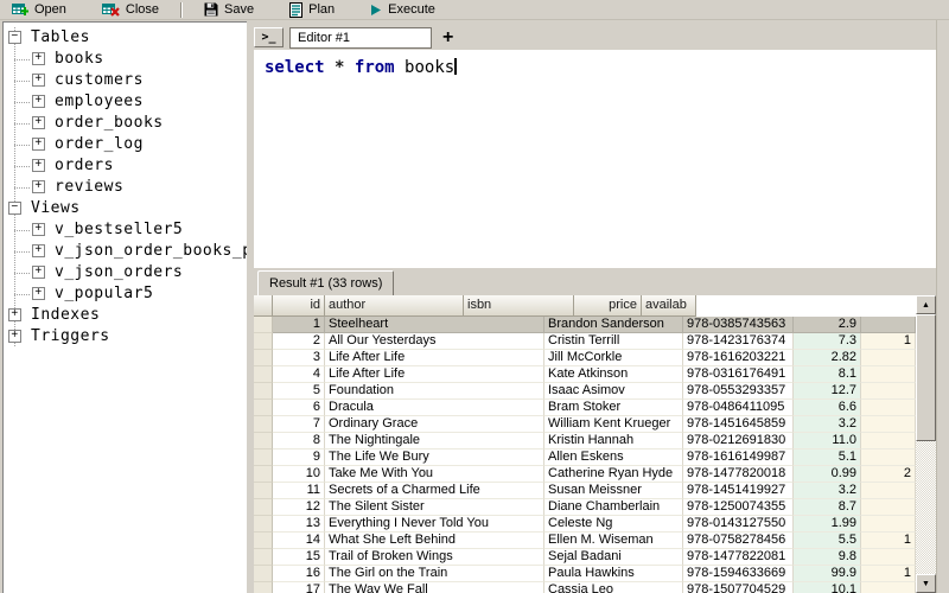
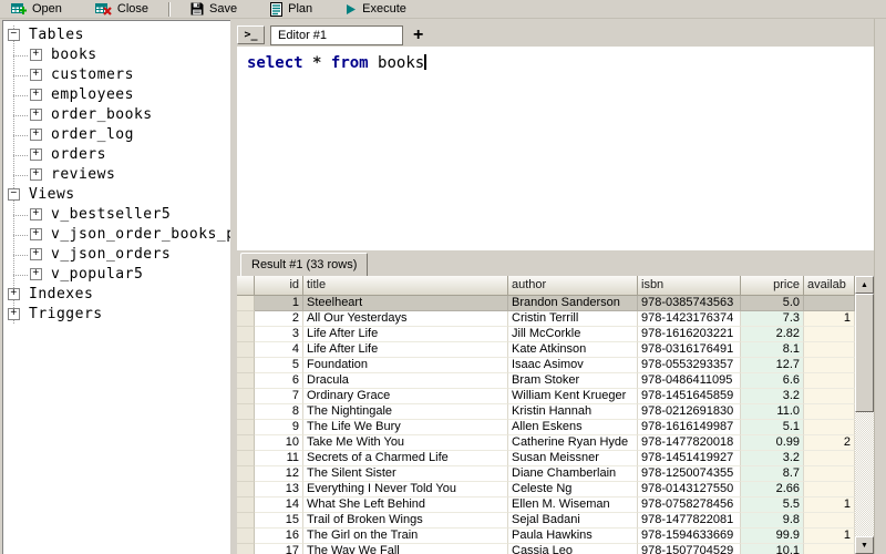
  Open
  Close
  Save
  Plan
  Execute
  −
  Tables
  +
  books
  +
  customers
  +
  employees
  +
  order_books
  +
  order_log
  +
  orders
  +
  reviews
  −
  Views
  +
  v_bestseller5
  +
  v_json_order_books_
  +
  v_json_orders
  +
  v_popular5
  +
  Indexes
  +
  Triggers
  >_
  Editor #1
  +
  select * from books
  Result #1 (33 rows)
  id
+ title
  author
  isbn
  price
  availab
  1
  Steelheart
  Brandon Sanderson
  978-0385743563
- 2.9
+ 5.0
  2
  All Our Yesterdays
  Cristin Terrill
  978-1423176374
  7.3
  1
  3
  Life After Life
  Jill McCorkle
  978-1616203221
  2.82
  4
  Life After Life
  Kate Atkinson
  978-0316176491
  8.1
  5
  Foundation
  Isaac Asimov
  978-0553293357
  12.7
  6
  Dracula
  Bram Stoker
  978-0486411095
  6.6
  7
  Ordinary Grace
  William Kent Krueger
  978-1451645859
  3.2
  8
  The Nightingale
  Kristin Hannah
  978-0212691830
  11.0
  9
  The Life We Bury
  Allen Eskens
  978-1616149987
  5.1
  10
  Take Me With You
  Catherine Ryan Hyde
  978-1477820018
  0.99
  2
  11
  Secrets of a Charmed Life
  Susan Meissner
  978-1451419927
  3.2
  12
  The Silent Sister
  Diane Chamberlain
  978-1250074355
  8.7
  13
  Everything I Never Told You
  Celeste Ng
  978-0143127550
- 1.99
+ 2.66
  14
  What She Left Behind
  Ellen M. Wiseman
  978-0758278456
  5.5
  1
  15
  Trail of Broken Wings
  Sejal Badani
  978-1477822081
  9.8
  16
  The Girl on the Train
  Paula Hawkins
  978-1594633669
  99.9
  1
  17
  The Way We Fall
  Cassia Leo
  978-1507704529
  10.1
